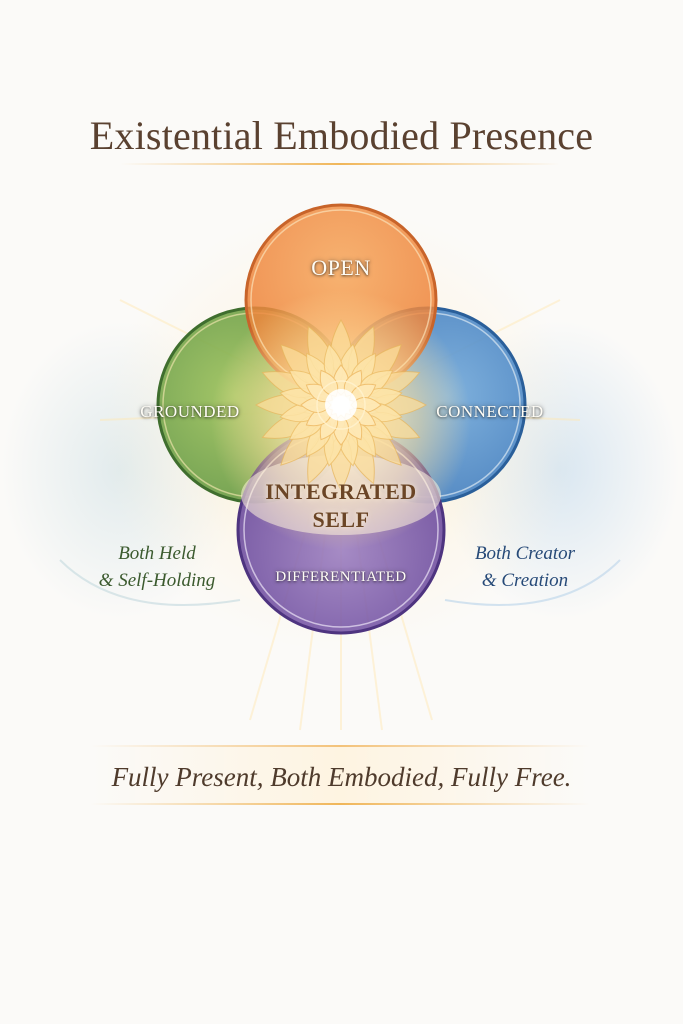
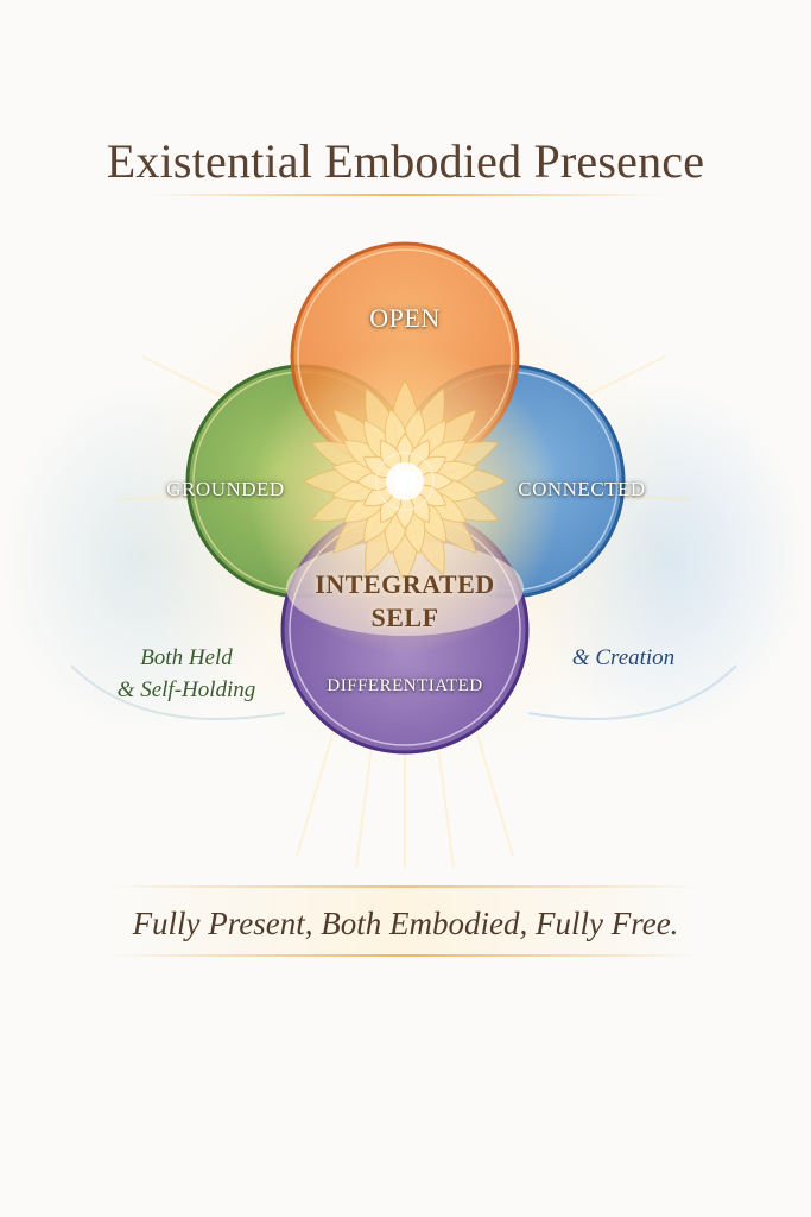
  Existential Embodied Presence
  OPEN
  GROUNDED
  CONNECTED
  DIFFERENTIATED
  INTEGRATED
  SELF
  Both Held
  & Self-Holding
- Both Creator
  & Creation
  Fully Present, Both Embodied, Fully Free.
